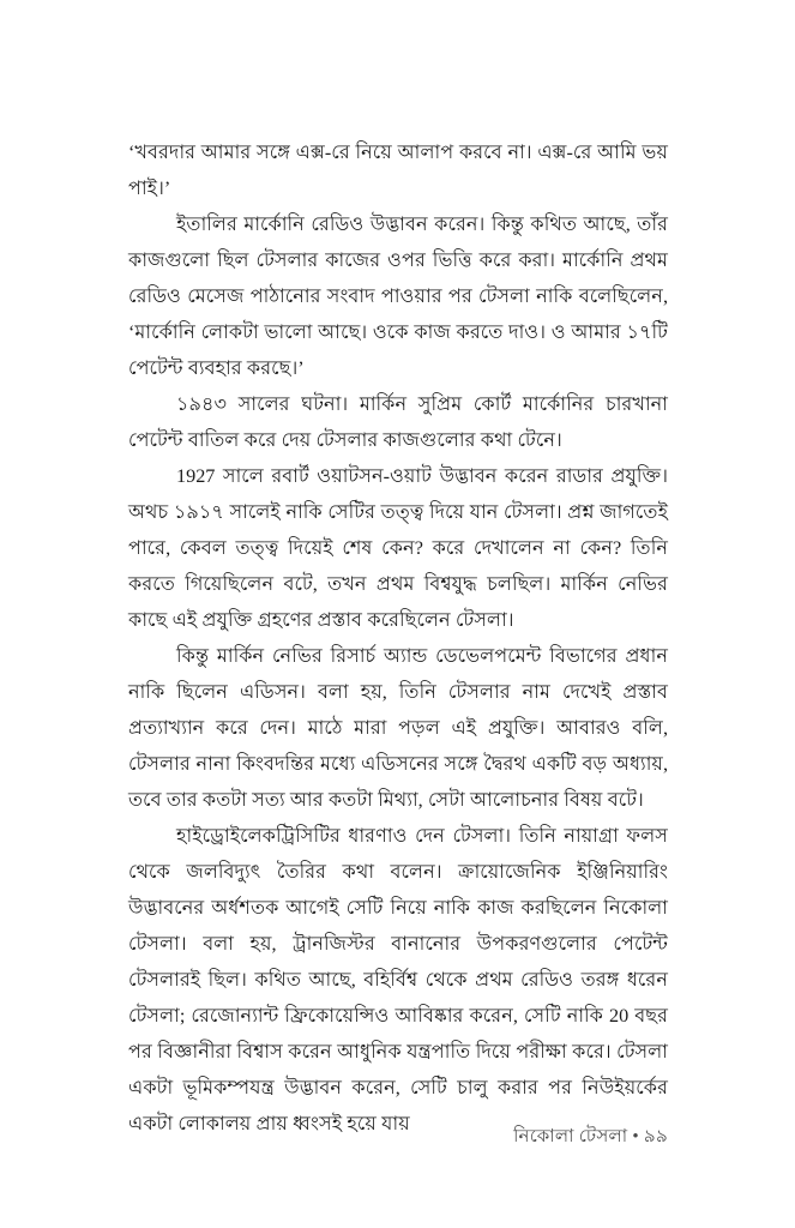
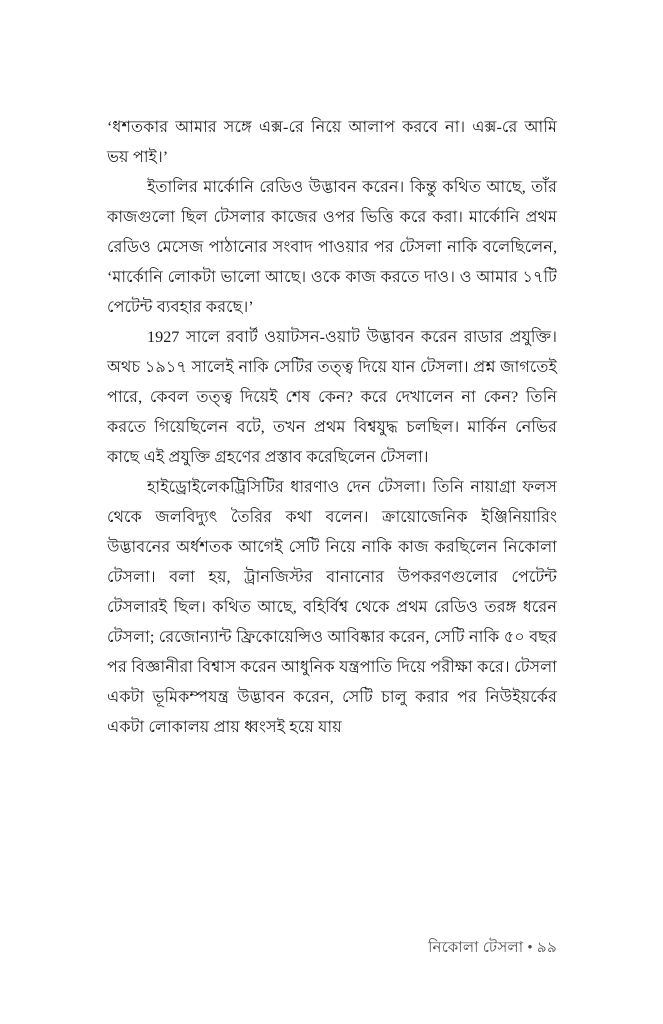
- ‘খবরদার আমার সঙ্গে এক্স-রে নিয়ে আলাপ করবে না। এক্স-রে আমি ভয় পাই।’
+ ‘ধশতকার আমার সঙ্গে এক্স-রে নিয়ে আলাপ করবে না। এক্স-রে আমি ভয় পাই।’
  ইতালির মার্কোনি রেডিও উদ্ভাবন করেন। কিন্তু কথিত আছে, তাঁর কাজগুলো ছিল টেসলার কাজের ওপর ভিত্তি করে করা। মার্কোনি প্রথম রেডিও মেসেজ পাঠানোর সংবাদ পাওয়ার পর টেসলা নাকি বলেছিলেন, ‘মার্কোনি লোকটা ভালো আছে। ওকে কাজ করতে দাও। ও আমার ১৭টি পেটেন্ট ব্যবহার করছে।’
- ১৯৪৩ সালের ঘটনা। মার্কিন সুপ্রিম কোর্ট মার্কোনির চারখানা পেটেন্ট বাতিল করে দেয় টেসলার কাজগুলোর কথা টেনে।
  1927 সালে রবার্ট ওয়াটসন-ওয়াট উদ্ভাবন করেন রাডার প্রযুক্তি। অথচ ১৯১৭ সালেই নাকি সেটির তত্ত্ব দিয়ে যান টেসলা। প্রশ্ন জাগতেই পারে, কেবল তত্ত্ব দিয়েই শেষ কেন? করে দেখালেন না কেন? তিনি করতে গিয়েছিলেন বটে, তখন প্রথম বিশ্বযুদ্ধ চলছিল। মার্কিন নেভির কাছে এই প্রযুক্তি গ্রহণের প্রস্তাব করেছিলেন টেসলা।
- কিন্তু মার্কিন নেভির রিসার্চ অ্যান্ড ডেভেলপমেন্ট বিভাগের প্রধান নাকি ছিলেন এডিসন। বলা হয়, তিনি টেসলার নাম দেখেই প্রস্তাব প্রত্যাখ্যান করে দেন। মাঠে মারা পড়ল এই প্রযুক্তি। আবারও বলি, টেসলার নানা কিংবদন্তির মধ্যে এডিসনের সঙ্গে দ্বৈরথ একটি বড় অধ্যায়, তবে তার কতটা সত্য আর কতটা মিথ্যা, সেটা আলোচনার বিষয় বটে।
- হাইড্রোইলেকট্রিসিটির ধারণাও দেন টেসলা। তিনি নায়াগ্রা ফলস থেকে জলবিদ্যুৎ তৈরির কথা বলেন। ক্রায়োজেনিক ইঞ্জিনিয়ারিং উদ্ভাবনের অর্ধশতক আগেই সেটি নিয়ে নাকি কাজ করছিলেন নিকোলা টেসলা। বলা হয়, ট্রানজিস্টর বানানোর উপকরণগুলোর পেটেন্ট টেসলারই ছিল। কথিত আছে, বহির্বিশ্ব থেকে প্রথম রেডিও তরঙ্গ ধরেন টেসলা; রেজোন্যান্ট ফ্রিকোয়েন্সিও আবিষ্কার করেন, সেটি নাকি 20 বছর পর বিজ্ঞানীরা বিশ্বাস করেন আধুনিক যন্ত্রপাতি দিয়ে পরীক্ষা করে। টেসলা একটা ভূমিকম্পযন্ত্র উদ্ভাবন করেন, সেটি চালু করার পর নিউইয়র্কের একটা লোকালয় প্রায় ধ্বংসই হয়ে যায়
+ হাইড্রোইলেকট্রিসিটির ধারণাও দেন টেসলা। তিনি নায়াগ্রা ফলস থেকে জলবিদ্যুৎ তৈরির কথা বলেন। ক্রায়োজেনিক ইঞ্জিনিয়ারিং উদ্ভাবনের অর্ধশতক আগেই সেটি নিয়ে নাকি কাজ করছিলেন নিকোলা টেসলা। বলা হয়, ট্রানজিস্টর বানানোর উপকরণগুলোর পেটেন্ট টেসলারই ছিল। কথিত আছে, বহির্বিশ্ব থেকে প্রথম রেডিও তরঙ্গ ধরেন টেসলা; রেজোন্যান্ট ফ্রিকোয়েন্সিও আবিষ্কার করেন, সেটি নাকি ৫০ বছর পর বিজ্ঞানীরা বিশ্বাস করেন আধুনিক যন্ত্রপাতি দিয়ে পরীক্ষা করে। টেসলা একটা ভূমিকম্পযন্ত্র উদ্ভাবন করেন, সেটি চালু করার পর নিউইয়র্কের একটা লোকালয় প্রায় ধ্বংসই হয়ে যায়
  নিকোলা টেসলা • ৯৯
